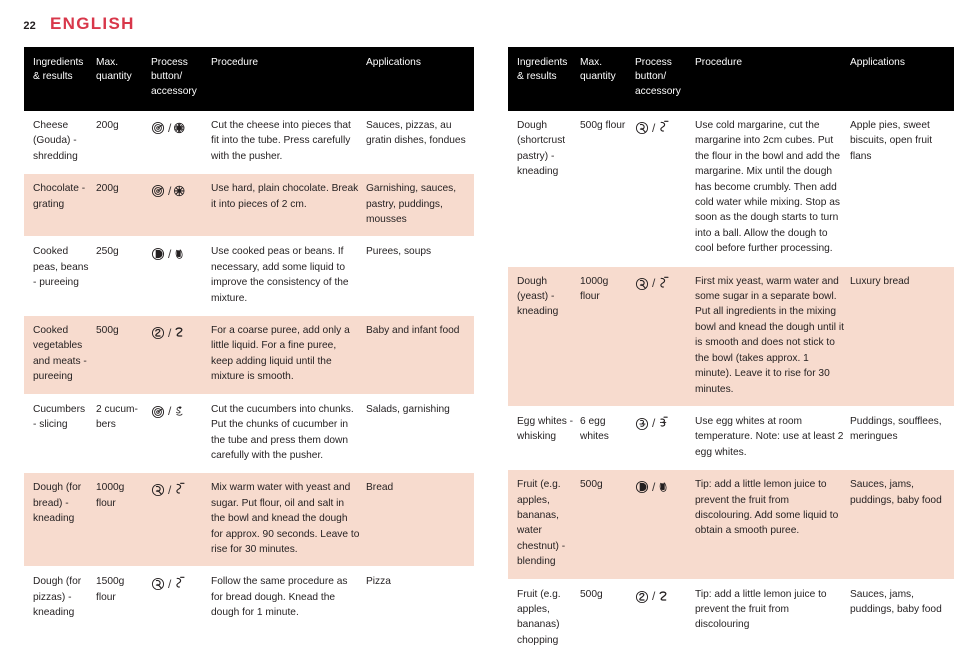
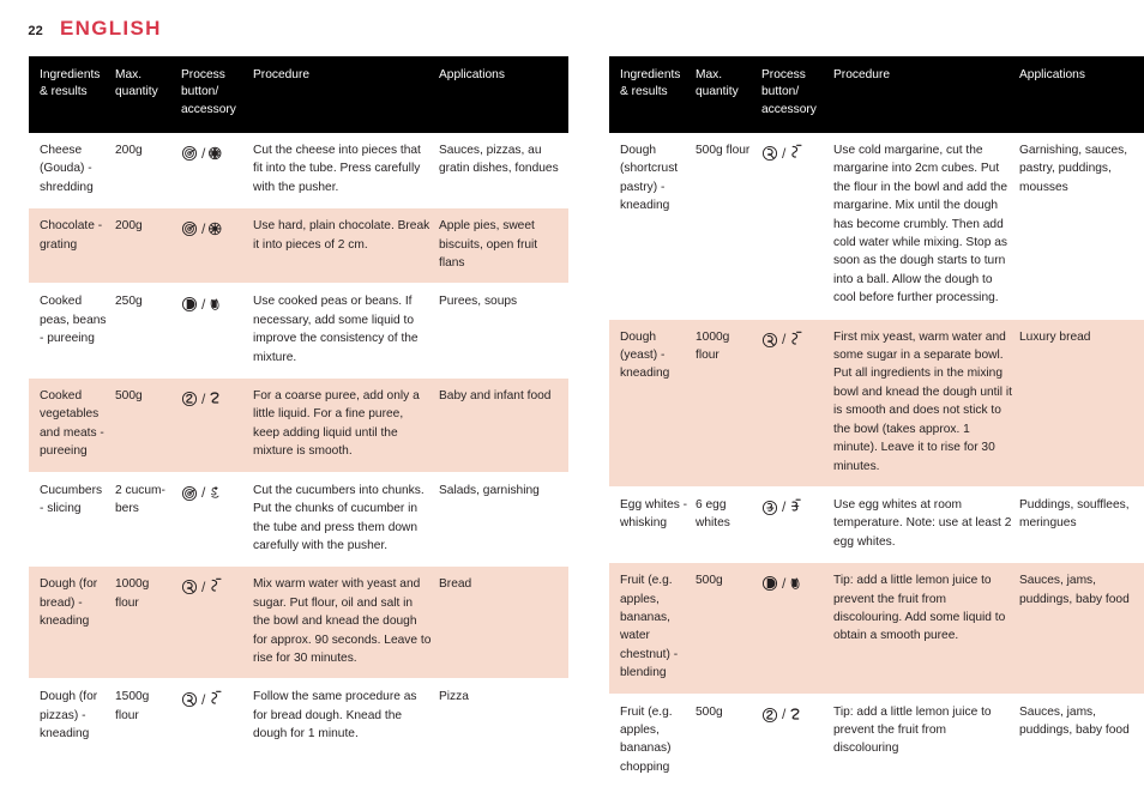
  22
  ENGLISH
  Ingredients & results	Max. quantity	Process button/ accessory	Procedure	Applications
  Cheese (Gouda) - shredding	200g	/	Cut the cheese into pieces that fit into the tube. Press carefully with the pusher.	Sauces, pizzas, au gratin dishes, fondues
- Chocolate - grating	200g	/	Use hard, plain chocolate. Break it into pieces of 2 cm.	Garnishing, sauces, pastry, puddings, mousses
+ Chocolate - grating	200g	/	Use hard, plain chocolate. Break it into pieces of 2 cm.	Apple pies, sweet biscuits, open fruit flans
  Cooked peas, beans - pureeing	250g	/	Use cooked peas or beans. If necessary, add some liquid to improve the consistency of the mixture.	Purees, soups
  Cooked vegetables and meats - pureeing	500g	/	For a coarse puree, add only a little liquid. For a fine puree, keep adding liquid until the mixture is smooth.	Baby and infant food
  Cucumbers - slicing	2 cucum-bers	/	Cut the cucumbers into chunks. Put the chunks of cucumber in the tube and press them down carefully with the pusher.	Salads, garnishing
  Dough (for bread) - kneading	1000g flour	/	Mix warm water with yeast and sugar. Put flour, oil and salt in the bowl and knead the dough for approx. 90 seconds. Leave to rise for 30 minutes.	Bread
  Dough (for pizzas) - kneading	1500g flour	/	Follow the same procedure as for bread dough. Knead the dough for 1 minute.	Pizza
  Ingredients & results	Max. quantity	Process button/ accessory	Procedure	Applications
- Dough (shortcrust pastry) - kneading	500g flour	/	Use cold margarine, cut the margarine into 2cm cubes. Put the flour in the bowl and add the margarine. Mix until the dough has become crumbly. Then add cold water while mixing. Stop as soon as the dough starts to turn into a ball. Allow the dough to cool before further processing.	Apple pies, sweet biscuits, open fruit flans
+ Dough (shortcrust pastry) - kneading	500g flour	/	Use cold margarine, cut the margarine into 2cm cubes. Put the flour in the bowl and add the margarine. Mix until the dough has become crumbly. Then add cold water while mixing. Stop as soon as the dough starts to turn into a ball. Allow the dough to cool before further processing.	Garnishing, sauces, pastry, puddings, mousses
  Dough (yeast) - kneading	1000g flour	/	First mix yeast, warm water and some sugar in a separate bowl. Put all ingredients in the mixing bowl and knead the dough until it is smooth and does not stick to the bowl (takes approx. 1 minute). Leave it to rise for 30 minutes.	Luxury bread
  Egg whites - whisking	6 egg whites	/	Use egg whites at room temperature. Note: use at least 2 egg whites.	Puddings, soufflees, meringues
  Fruit (e.g. apples, bananas, water chestnut) - blending	500g	/	Tip: add a little lemon juice to prevent the fruit from discolouring. Add some liquid to obtain a smooth puree.	Sauces, jams, puddings, baby food
  Fruit (e.g. apples, bananas) chopping	500g	/	Tip: add a little lemon juice to prevent the fruit from discolouring	Sauces, jams, puddings, baby food
